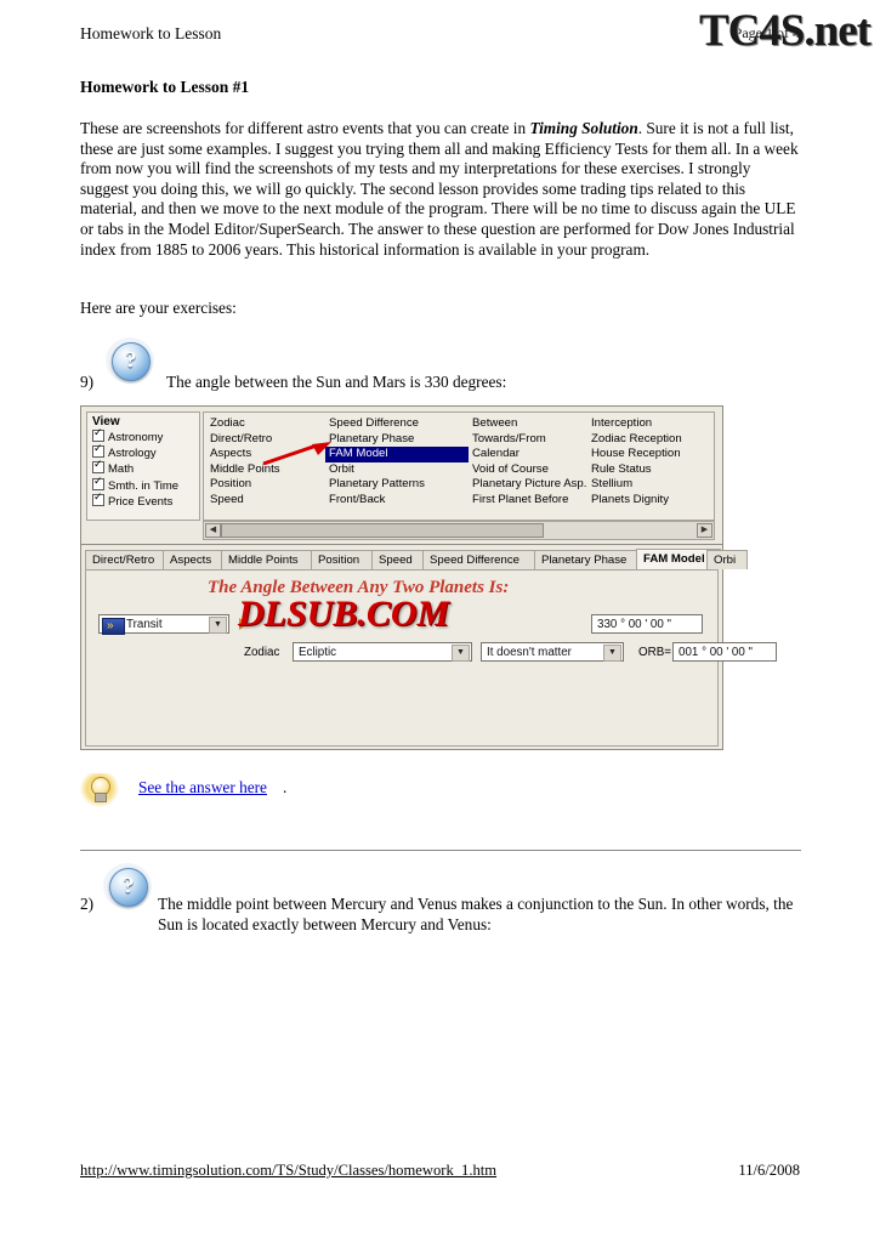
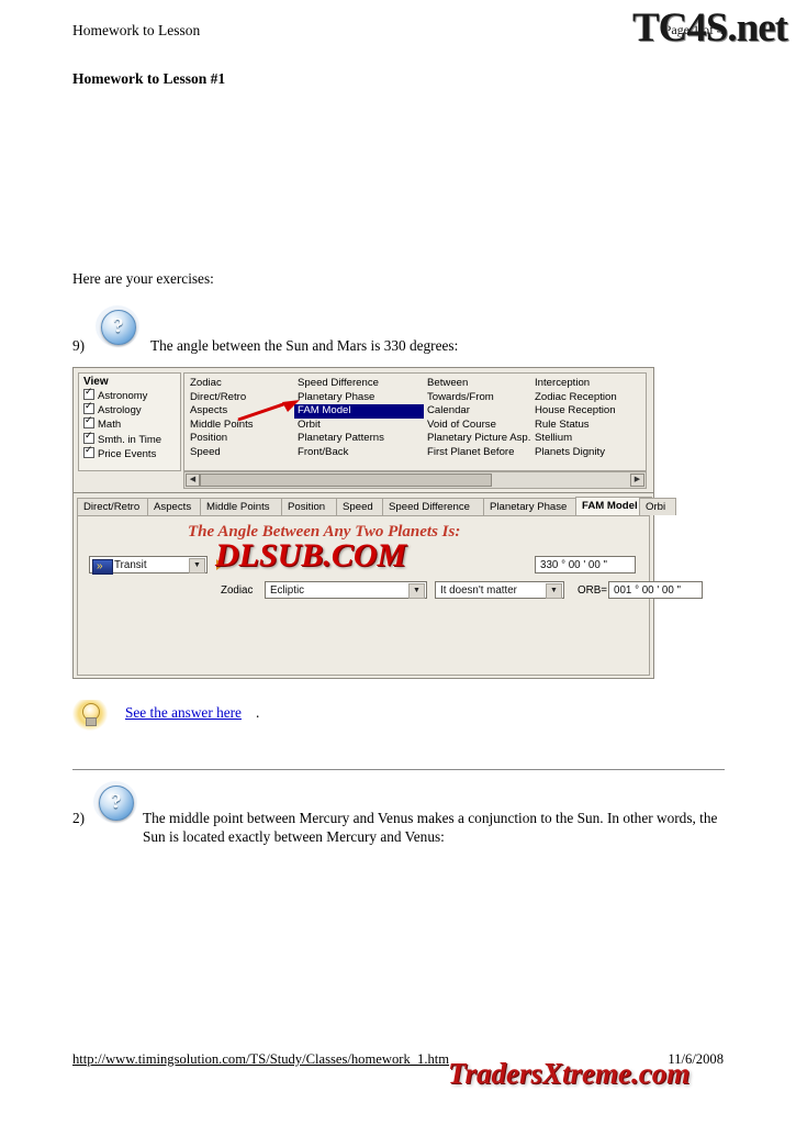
  Homework to Lesson
  Page 1 of 4
  TC4S.net
  Homework to Lesson #1
- These are screenshots for different astro events that you can create in Timing Solution. Sure it is not a full list, these are just some examples. I suggest you trying them all and making Efficiency Tests for them all. In a week from now you will find the screenshots of my tests and my interpretations for these exercises. I strongly suggest you doing this, we will go quickly. The second lesson provides some trading tips related to this material, and then we move to the next module of the program. There will be no time to discuss again the ULE or tabs in the Model Editor/SuperSearch. The answer to these question are performed for Dow Jones Industrial index from 1885 to 2006 years. This historical information is available in your program.
  Here are your exercises:
  9)
  The angle between the Sun and Mars is 330 degrees:
  View
  Astronomy
  Astrology
  Math
  Smth. in Time
  Price Events
  Zodiac
  Direct/Retro
  Aspects
  Middle Points
  Position
  Speed
  Speed Difference
  Planetary Phase
  FAM Model
  Orbit
  Planetary Patterns
  Front/Back
  Between
  Towards/From
  Calendar
  Void of Course
  Planetary Picture Asp.
  First Planet Before
  Interception
  Zodiac Reception
  House Reception
  Rule Status
  Stellium
  Planets Dignity
  Direct/Retro
  Aspects
  Middle Points
  Position
  Speed
  Speed Difference
  Planetary Phase
  FAM Model
  Orbi
  The Angle Between Any Two Planets Is:
  Transit
  330 ° 00 ' 00 "
  Zodiac
  Ecliptic
  It doesn't matter
  ORB=
  001 ° 00 ' 00 "
  DLSUB.COM
  See the answer here
  .
  2)
  The middle point between Mercury and Venus makes a conjunction to the Sun. In other words, the Sun is located exactly between Mercury and Venus:
  http://www.timingsolution.com/TS/Study/Classes/homework_1.htm
  11/6/2008
+ TradersXtreme.com
